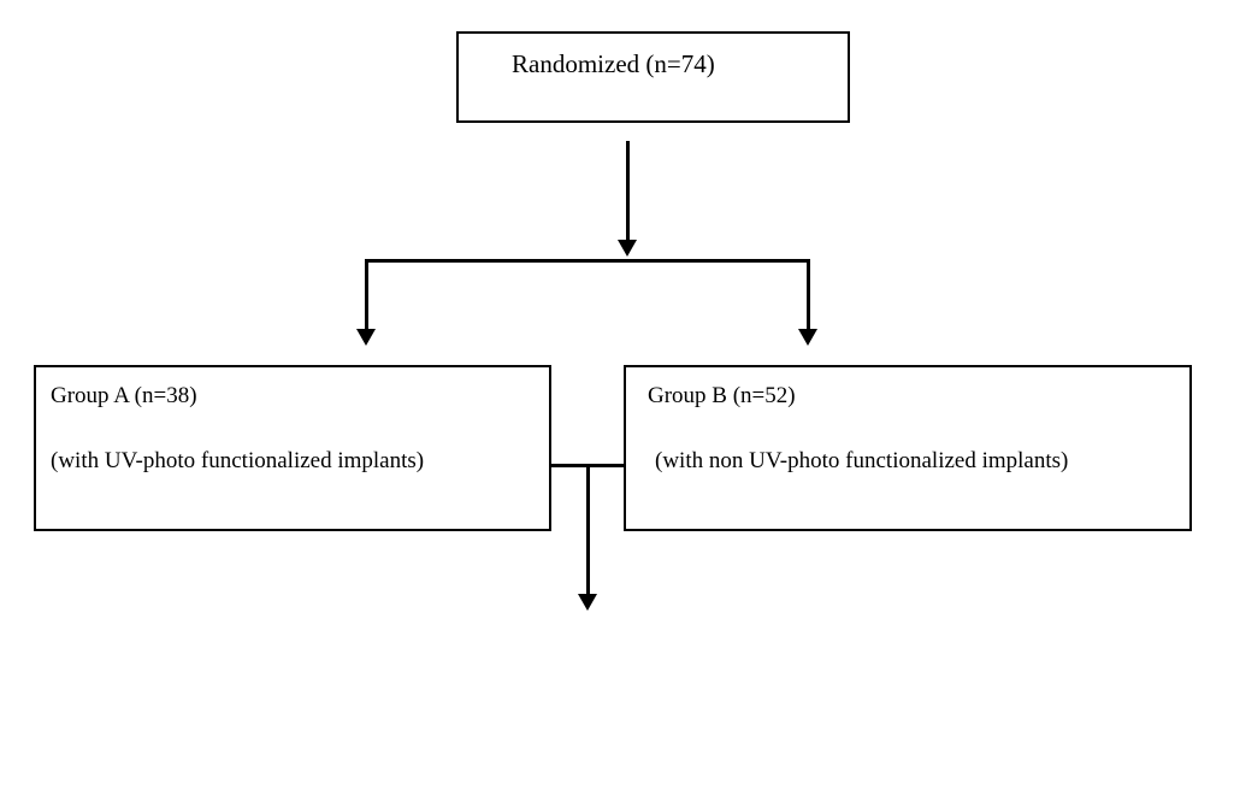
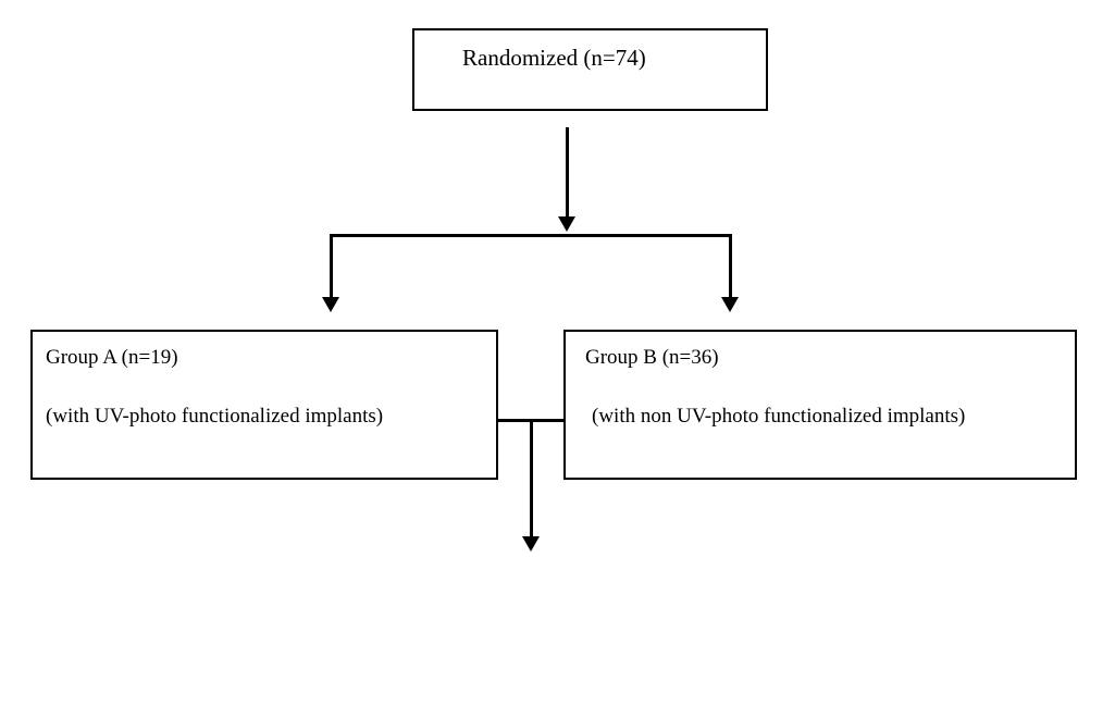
  Randomized (n=74)
- Group A (n=38)
+ Group A (n=19)
  (with UV-photo functionalized implants)
- Group B (n=52)
+ Group B (n=36)
  (with non UV-photo functionalized implants)
